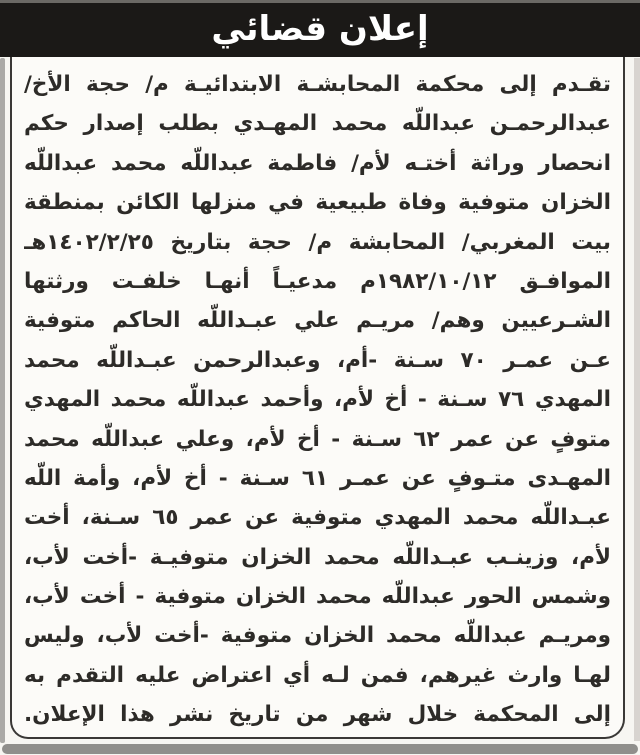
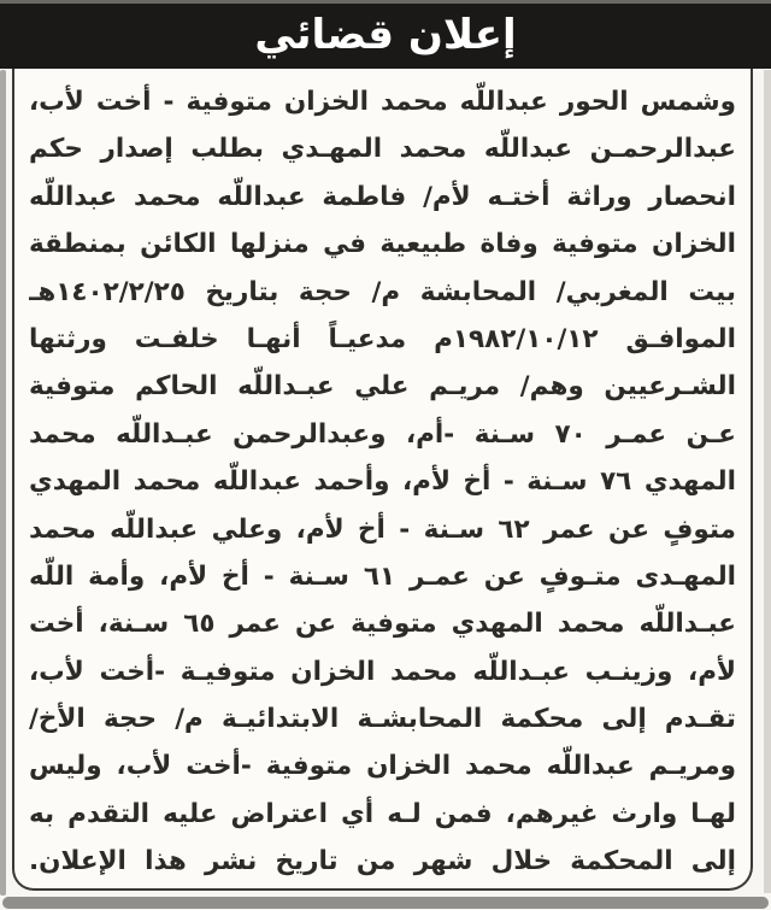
  إعلان قضائي
- تقـدم إلى محكمة المحابشـة الابتدائيـة م/ حجة الأخ/
+ وشمس الحور عبداللّه محمد الخزان متوفية - أخت لأب،
  عبدالرحمـن عبداللّه محمد المهـدي بطلب إصدار حكم
  انحصار وراثة أختـه لأم/ فاطمة عبداللّه محمد عبداللّه
  الخزان متوفية وفاة طبيعية في منزلها الكائن بمنطقة
  بيت المغربي/ المحابشة م/ حجة بتاريخ ١٤٠٢/٢/٢٥هـ
  الموافـق ١٩٨٢/١٠/١٢م مدعيـاً أنهـا خلفـت ورثتها
  الشـرعيين وهم/ مريـم علي عبـداللّه الحاكم متوفية
  عـن عمـر ٧٠ سـنة -أم، وعبدالرحمن عبـداللّه محمد
  المهدي ٧٦ سـنة - أخ لأم، وأحمد عبداللّه محمد المهدي
  متوفٍ عن عمر ٦٢ سـنة - أخ لأم، وعلي عبداللّه محمد
  المهـدى متـوفٍ عن عمـر ٦١ سـنة - أخ لأم، وأمة اللّه
  عبـداللّه محمد المهدي متوفية عن عمر ٦٥ سـنة، أخت
  لأم، وزينـب عبـداللّه محمد الخزان متوفيـة -أخت لأب،
- وشمس الحور عبداللّه محمد الخزان متوفية - أخت لأب،
+ تقـدم إلى محكمة المحابشـة الابتدائيـة م/ حجة الأخ/
  ومريـم عبداللّه محمد الخزان متوفية -أخت لأب، وليس
  لهـا وارث غيرهم، فمن لـه أي اعتراض عليه التقدم به
  إلى المحكمة خلال شهر من تاريخ نشر هذا الإعلان.
